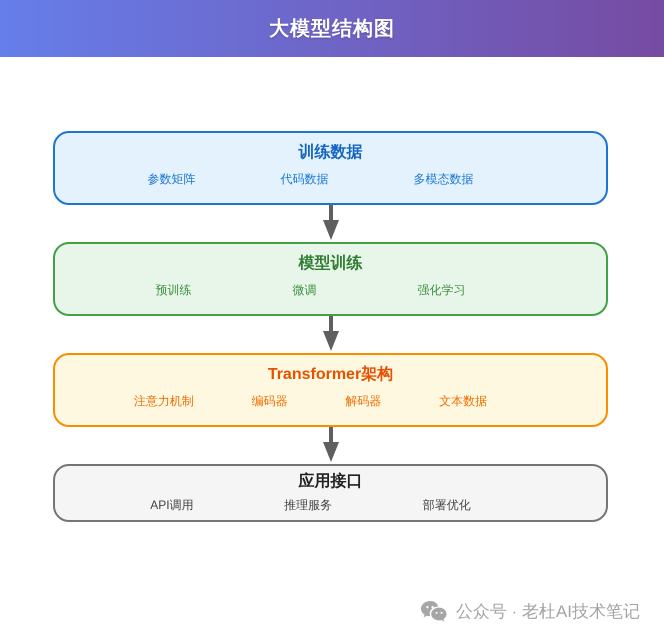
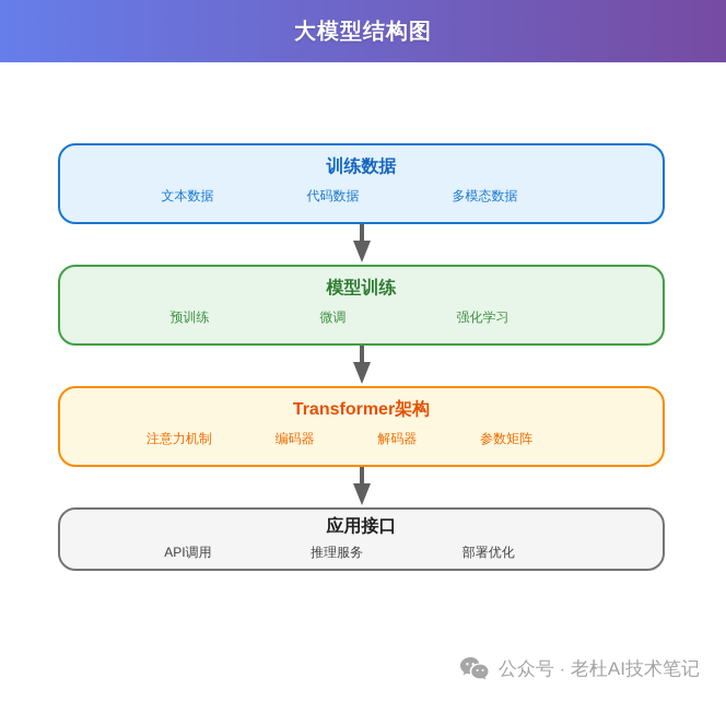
  大模型结构图
  训练数据
- 参数矩阵
+ 文本数据
  代码数据
  多模态数据
  模型训练
  预训练
  微调
  强化学习
  Transformer架构
  注意力机制
  编码器
  解码器
- 文本数据
+ 参数矩阵
  应用接口
  API调用
  推理服务
  部署优化
  公众号 · 老杜AI技术笔记
